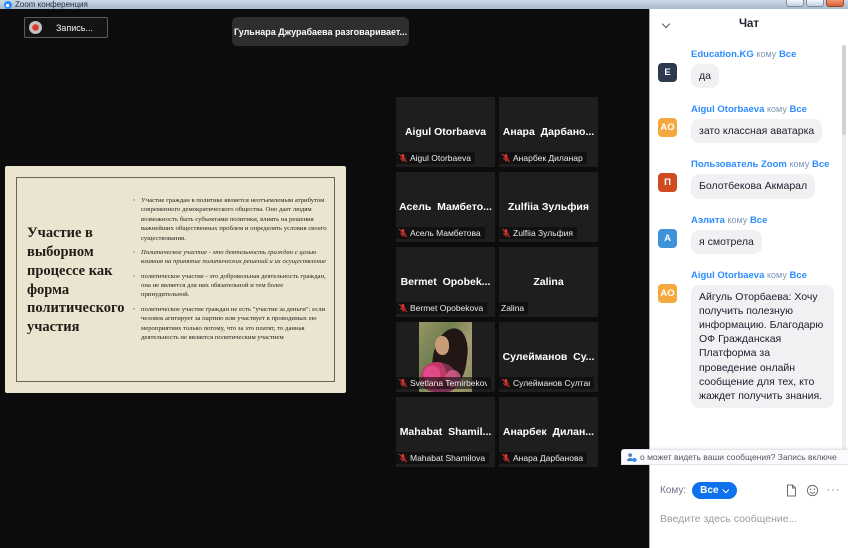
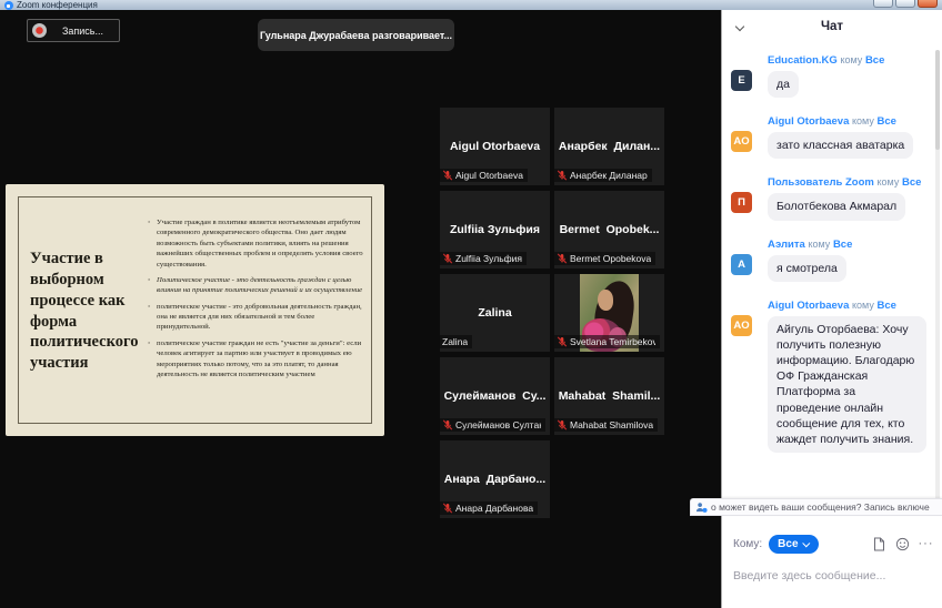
  Zoom конференция
  Запись...
  Гульнара Джурабаева разговаривает...
  Участие в выборном процессе как форма политического участия
  Aigul Otorbaeva
  Aigul Otorbaeva
- Анара Дарбано...
+ Анарбек Дилан...
  Анарбек Диланар
- Асель Мамбето...
- Асель Мамбетова
  Zulfiia Зульфия
  Zulfiia Зульфия
  Bermet Opobek...
  Bermet Opobekova
  Zalina
  Zalina
  Svetlana Temirbekov
  Сулейманов Су...
  Сулейманов Султа
  Mahabat Shamil...
  Mahabat Shamilova
- Анарбек Дилан...
+ Анара Дарбано...
  Анара Дарбанова
  Чат
  E
  Education.KG кому Все
  да
  AO
  Aigul Otorbaeva кому Все
  зато классная аватарка
  П
  Пользователь Zoom кому Все
  Болотбекова Акмарал
  A
  Аэлита кому Все
  я смотрела
  AO
  Aigul Otorbaeva кому Все
  Айгуль Оторбаева: Хочу получить полезную информацию. Благодарю ОФ Гражданская Платформа за проведение онлайн сообщение для тех, кто жаждет получить знания.
  Кому:
  Все
  ···
  Введите здесь сообщение...
  о может видеть ваши сообщения? Запись включе
